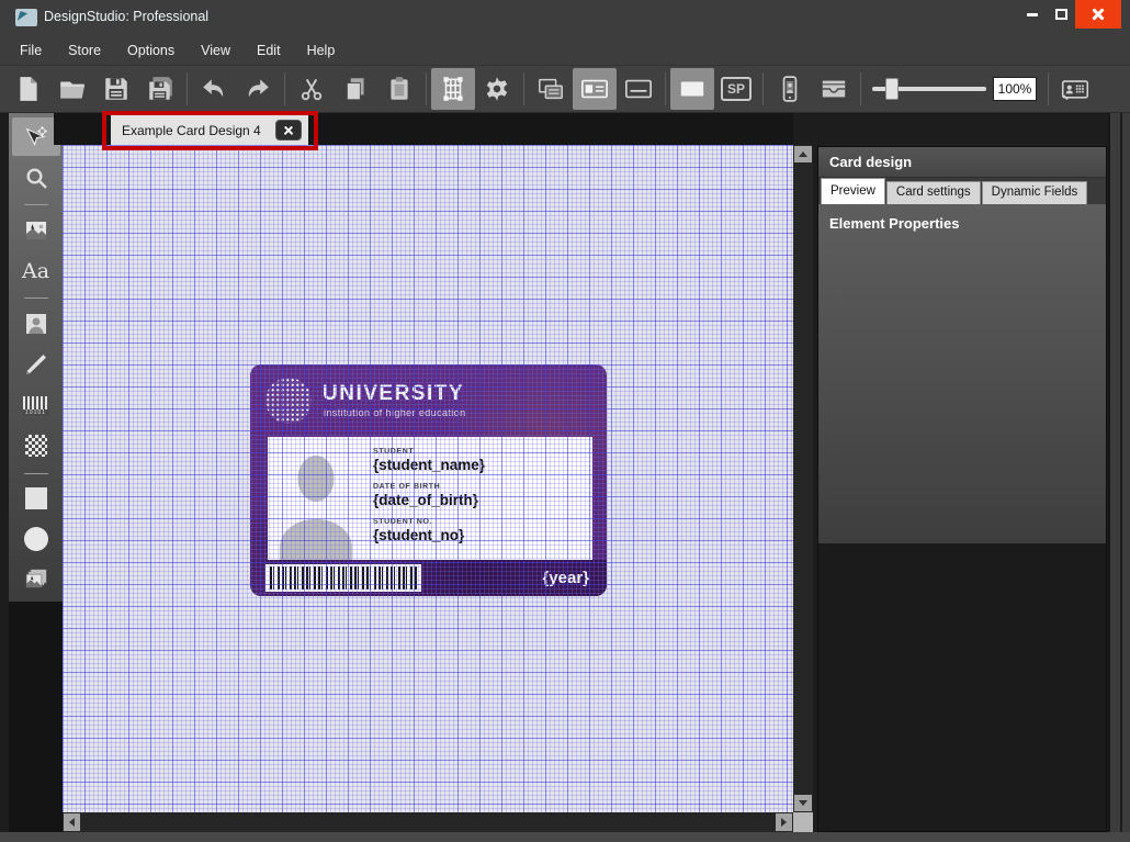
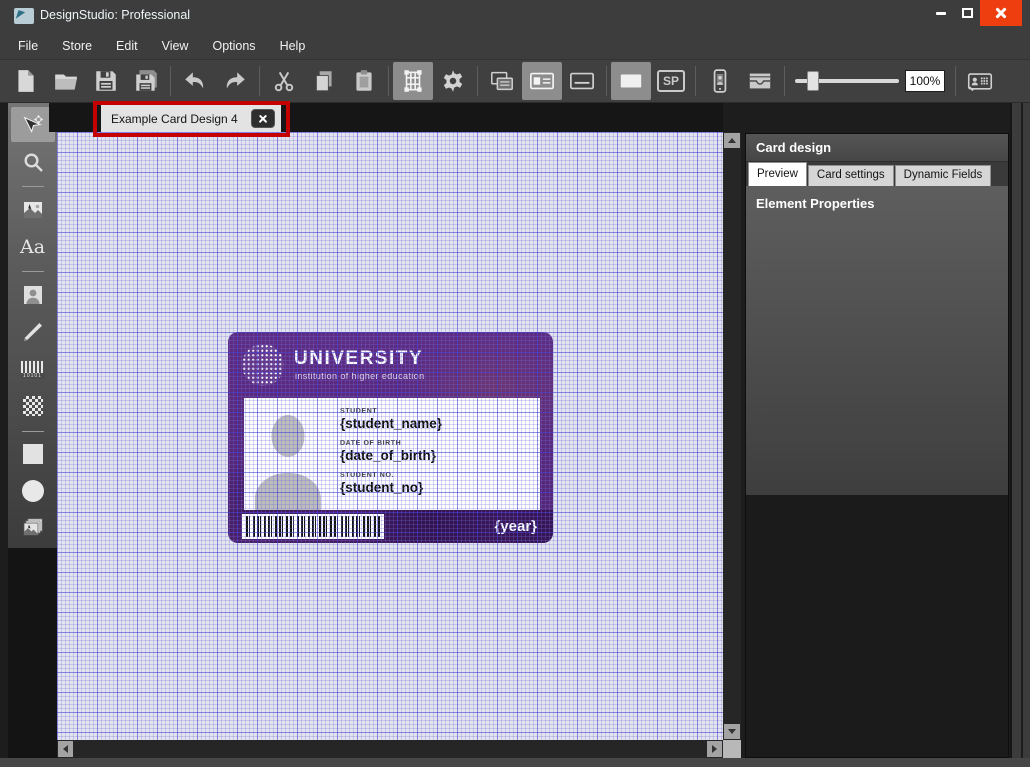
  DesignStudio: Professional
  File
  Store
- Options
+ Edit
  View
- Edit
+ Options
  Help
  SP
  100%
  Aa
  Example Card Design 4
  Card design
  Preview
  Card settings
  Dynamic Fields
  Element Properties
